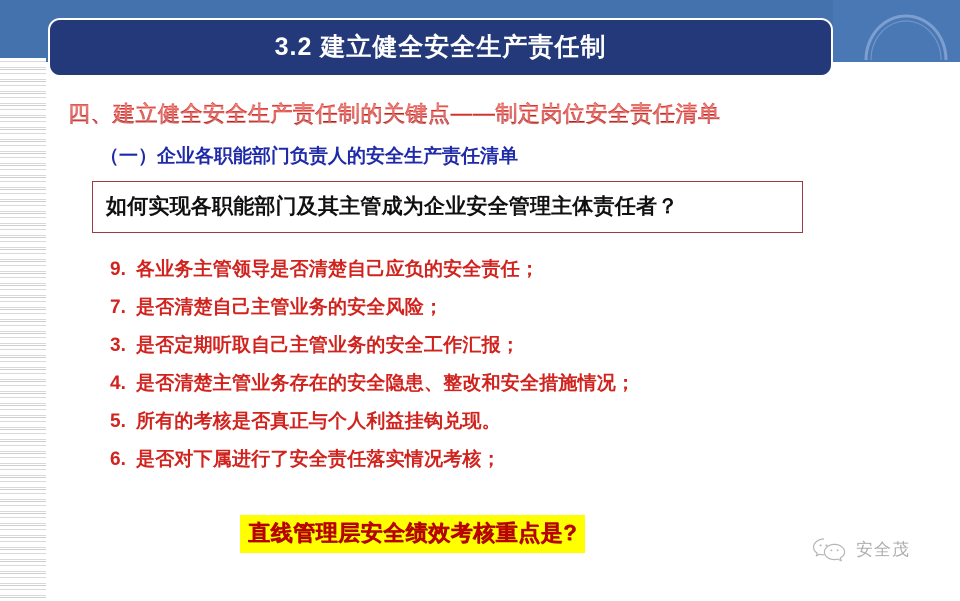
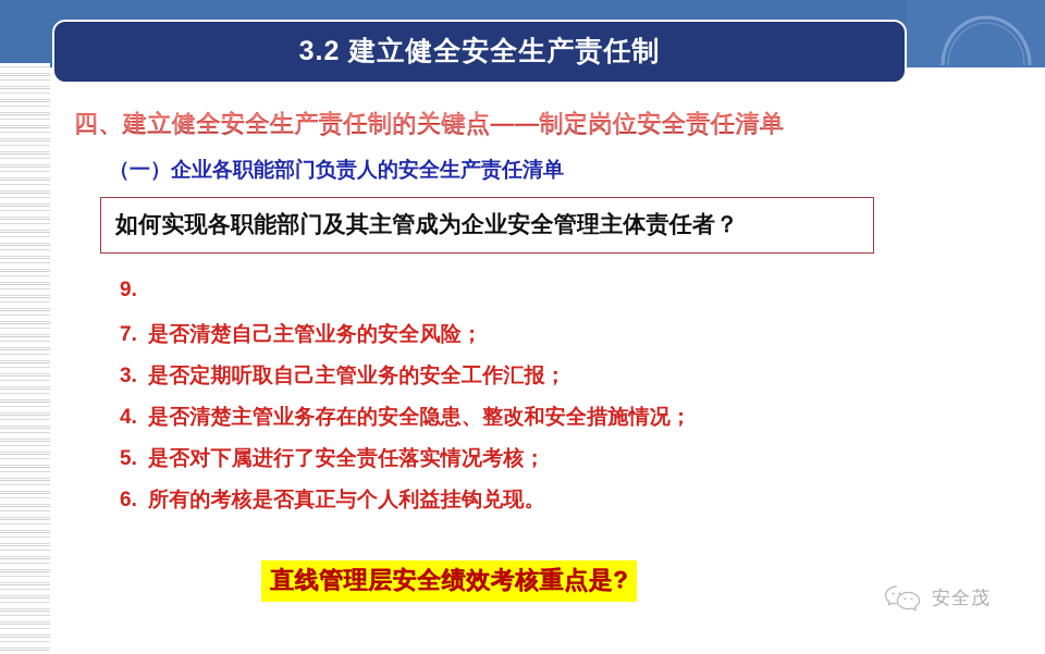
  3.2 建立健全安全生产责任制
  四、建立健全安全生产责任制的关键点——制定岗位安全责任清单
  （一）企业各职能部门负责人的安全生产责任清单
  如何实现各职能部门及其主管成为企业安全管理主体责任者？
  9.
- 各业务主管领导是否清楚自己应负的安全责任；
  7.
  是否清楚自己主管业务的安全风险；
  3.
  是否定期听取自己主管业务的安全工作汇报；
  4.
  是否清楚主管业务存在的安全隐患、整改和安全措施情况；
  5.
- 所有的考核是否真正与个人利益挂钩兑现。
+ 是否对下属进行了安全责任落实情况考核；
  6.
- 是否对下属进行了安全责任落实情况考核；
+ 所有的考核是否真正与个人利益挂钩兑现。
  直线管理层安全绩效考核重点是?
  安全茂
